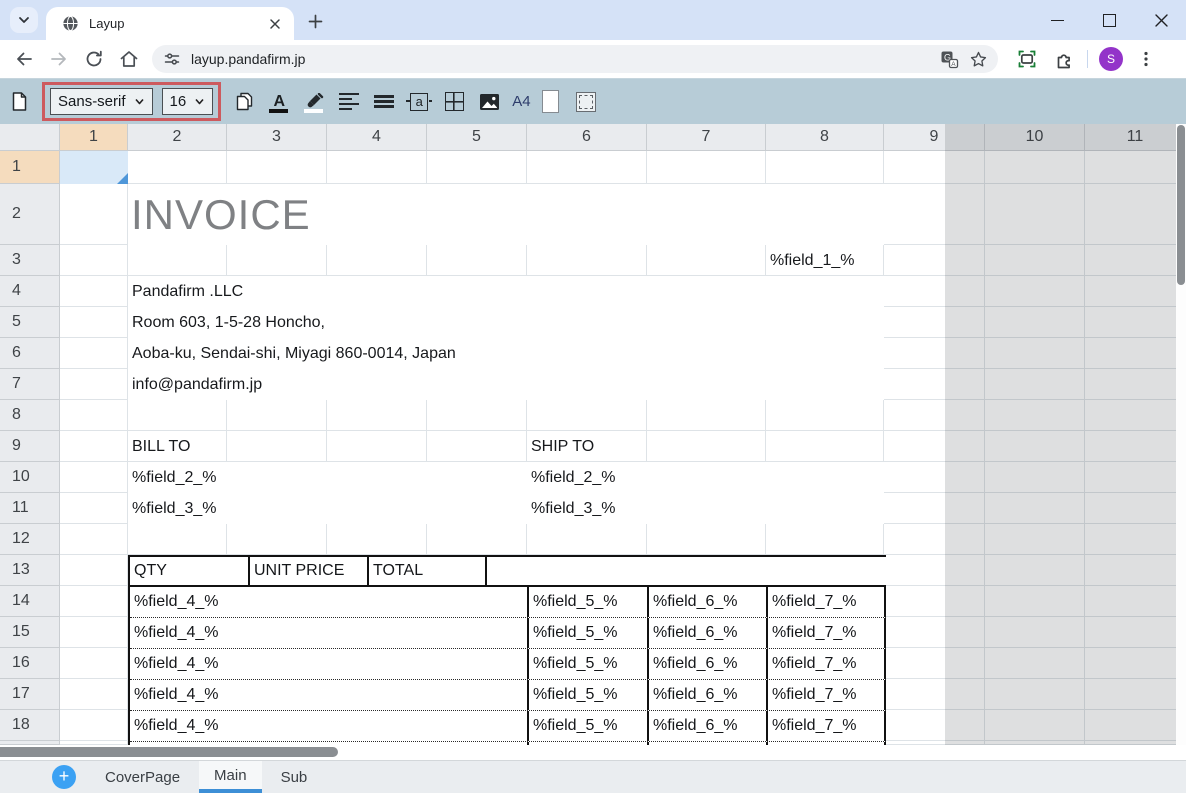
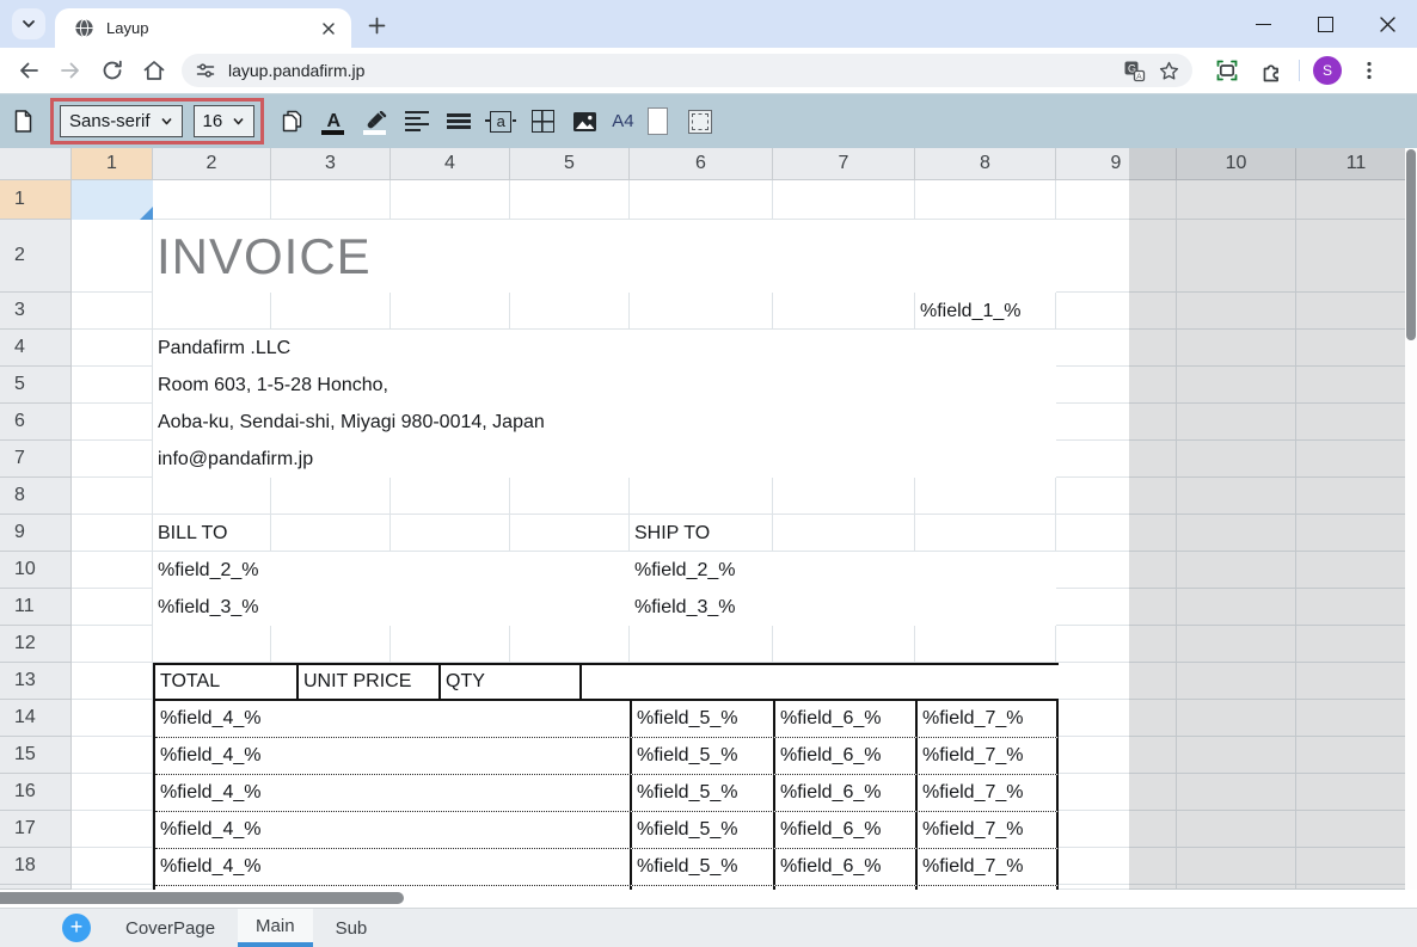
  Layup
  layup.pandafirm.jp
  G
  S
  Sans-serif
  16
  A
  a
  A4
  INVOICE
  %field_1_%
  Pandafirm .LLC
  Room 603, 1-5-28 Honcho,
- Aoba-ku, Sendai-shi, Miyagi 860-0014, Japan
+ Aoba-ku, Sendai-shi, Miyagi 980-0014, Japan
  info@pandafirm.jp
  BILL TO
  SHIP TO
  %field_2_%
  %field_2_%
  %field_3_%
  %field_3_%
- QTY
+ TOTAL
  UNIT PRICE
- TOTAL
+ QTY
  %field_4_%
  %field_5_%
  %field_6_%
  %field_7_%
  %field_4_%
  %field_5_%
  %field_6_%
  %field_7_%
  %field_4_%
  %field_5_%
  %field_6_%
  %field_7_%
  %field_4_%
  %field_5_%
  %field_6_%
  %field_7_%
  %field_4_%
  %field_5_%
  %field_6_%
  %field_7_%
  1
  2
  3
  4
  5
  6
  7
  8
  9
  10
  11
  1
  2
  3
  4
  5
  6
  7
  8
  9
  10
  11
  12
  13
  14
  15
  16
  17
  18
  +
  CoverPage
  Main
  Sub
